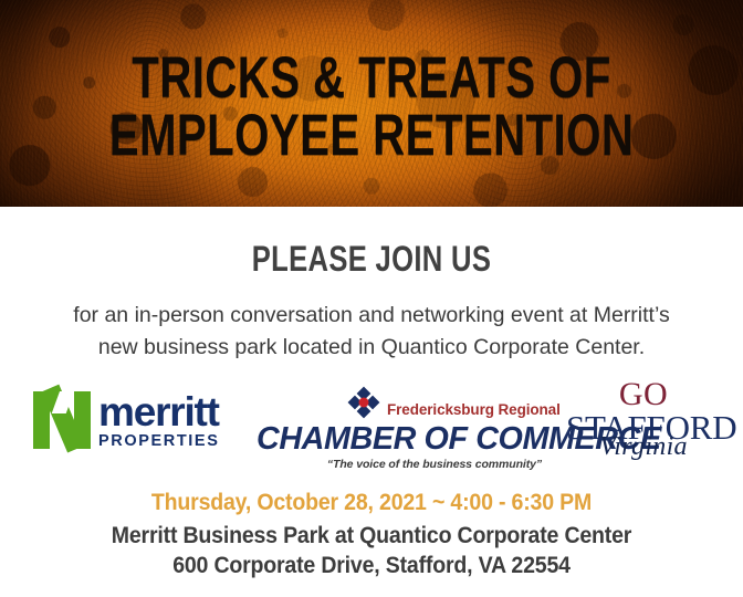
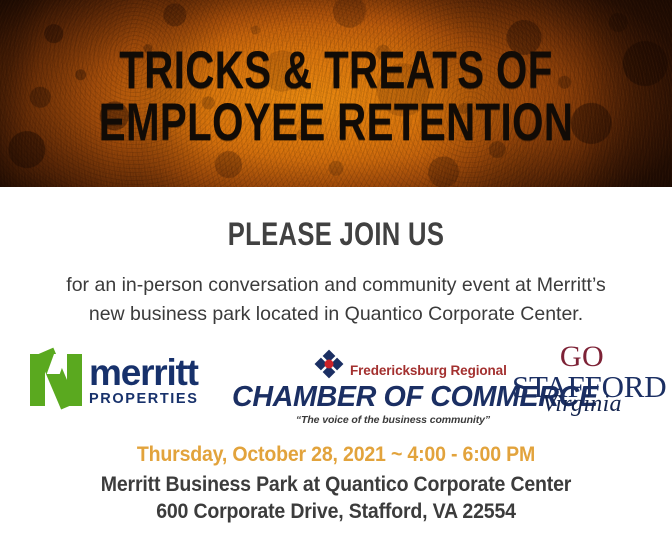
  TRICKS & TREATS OF
  EMPLOYEE RETENTION
  PLEASE JOIN US
- for an in-person conversation and networking event at Merritt’s
+ for an in-person conversation and community event at Merritt’s
  new business park located in Quantico Corporate Center.
  merritt
  PROPERTIES
  Fredericksburg Regional
  CHAMBER OF COMM
  “The voice of the business community”
  GO
  STAFFORD
  Virginia
- Thursday, October 28, 2021 ~ 4:00 - 6:30 PM
+ Thursday, October 28, 2021 ~ 4:00 - 6:00 PM
  Merritt Business Park at Quantico Corporate Center
  600 Corporate Drive, Stafford, VA 22554
